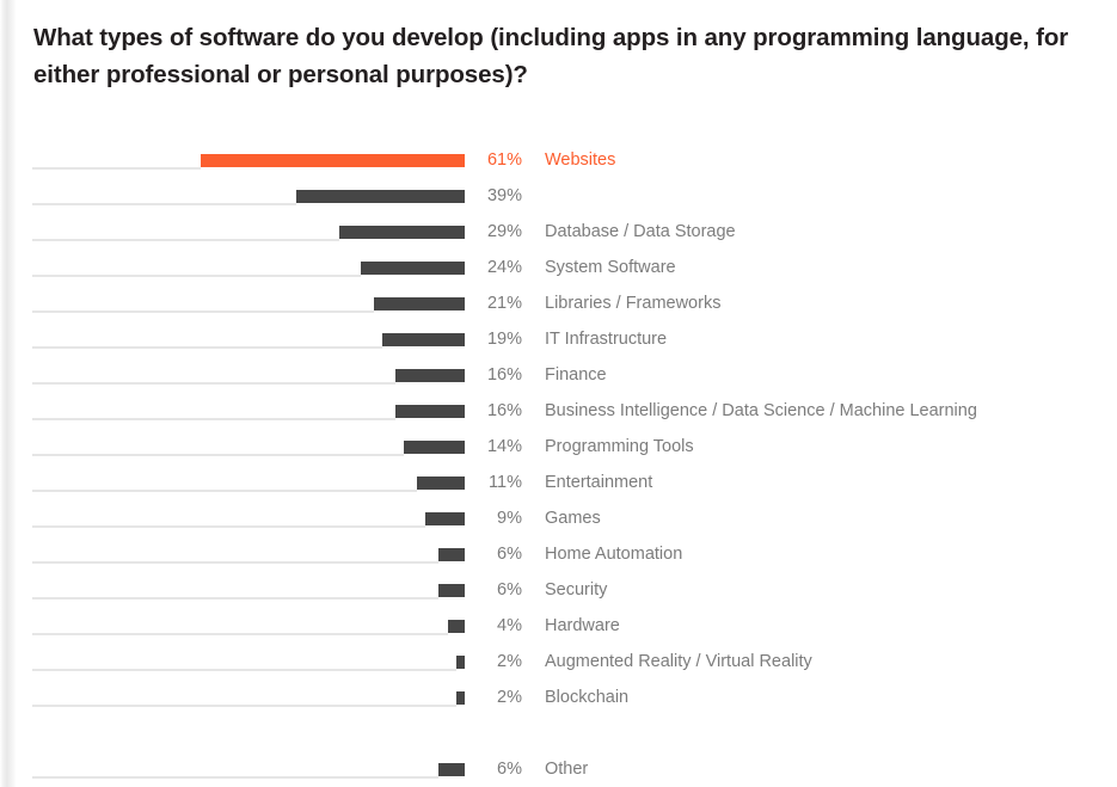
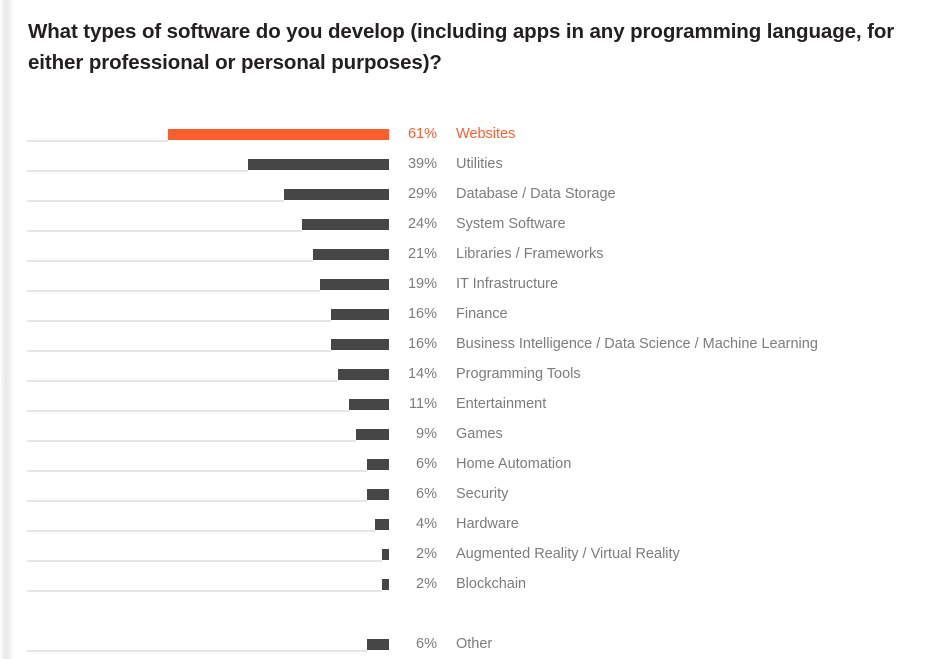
  What types of software do you develop (including apps in any programming language, for either professional or personal purposes)?
  61%
  Websites
  39%
+ Utilities
  29%
  Database / Data Storage
  24%
  System Software
  21%
  Libraries / Frameworks
  19%
  IT Infrastructure
  16%
  Finance
  16%
  Business Intelligence / Data Science / Machine Learning
  14%
  Programming Tools
  11%
  Entertainment
  9%
  Games
  6%
  Home Automation
  6%
  Security
  4%
  Hardware
  2%
  Augmented Reality / Virtual Reality
  2%
  Blockchain
  6%
  Other
